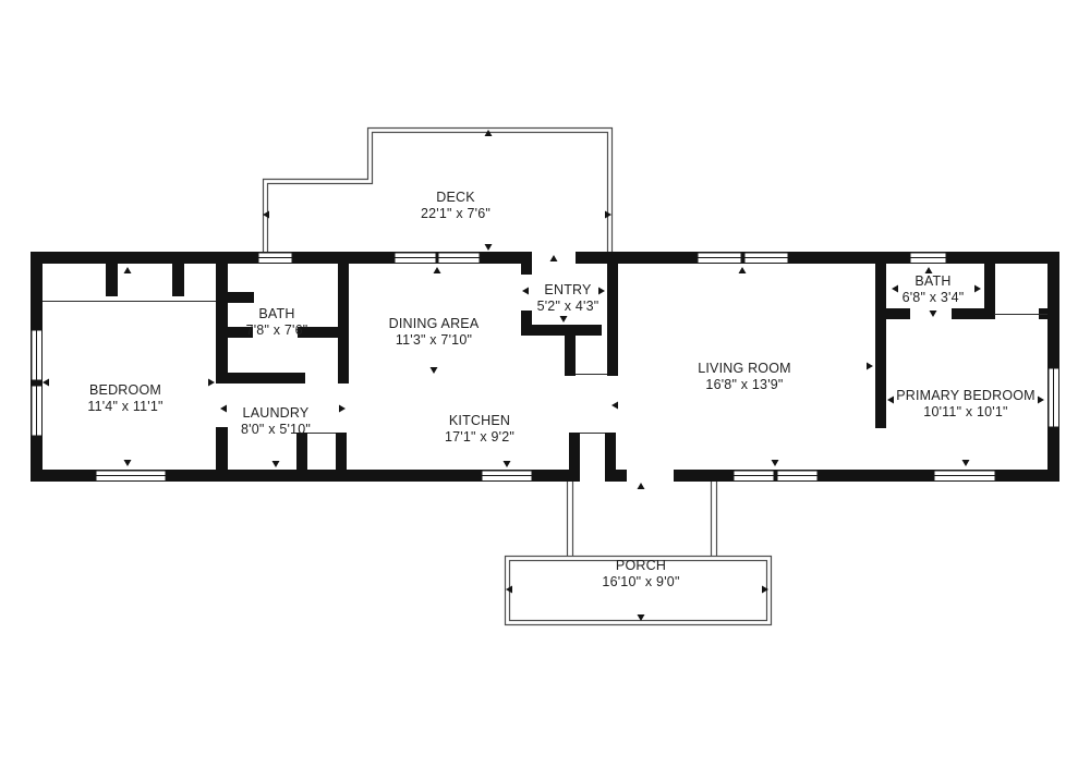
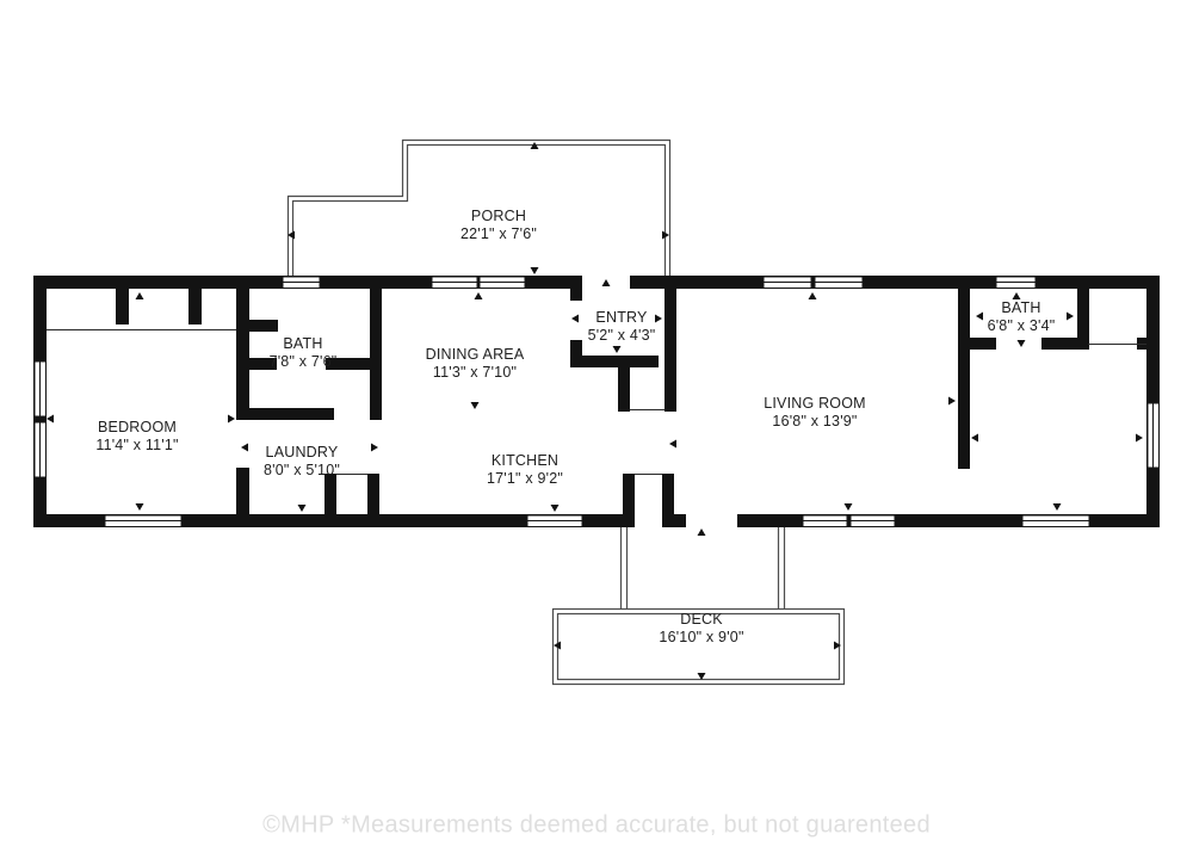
- DECK
+ PORCH
  22'1" x 7'6"
  BEDROOM
  11'4" x 11'1"
  BATH
  7'8" x 7'6"
  DINING AREA
  11'3" x 7'10"
  ENTRY
  5'2" x 4'3"
  LAUNDRY
  8'0" x 5'10"
  KITCHEN
  17'1" x 9'2"
  LIVING ROOM
  16'8" x 13'9"
  BATH
  6'8" x 3'4"
- PRIMARY BEDROOM
- 10'11" x 10'1"
- PORCH
+ DECK
  16'10" x 9'0"
+ ©MHP *Measurements deemed accurate, but not guarenteed
